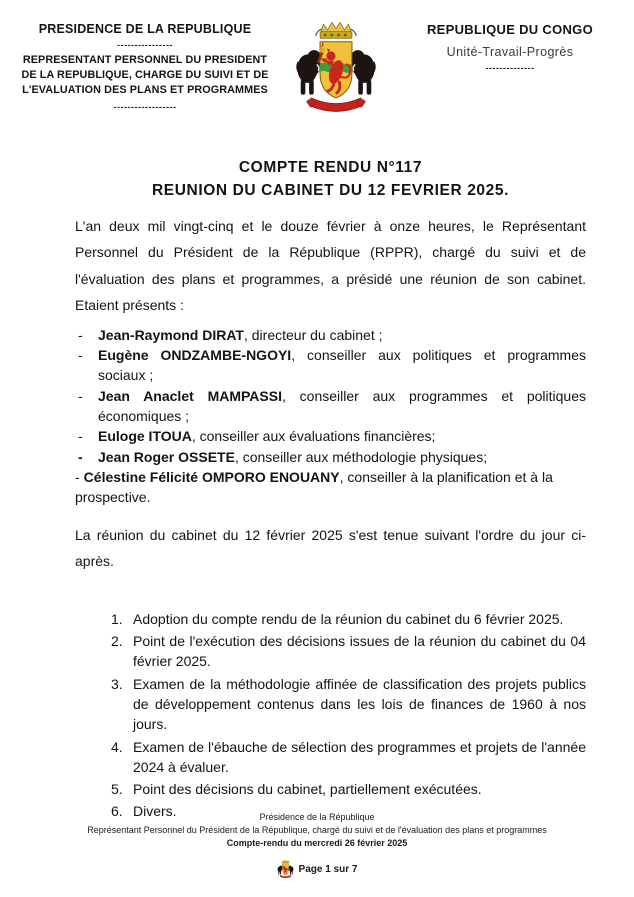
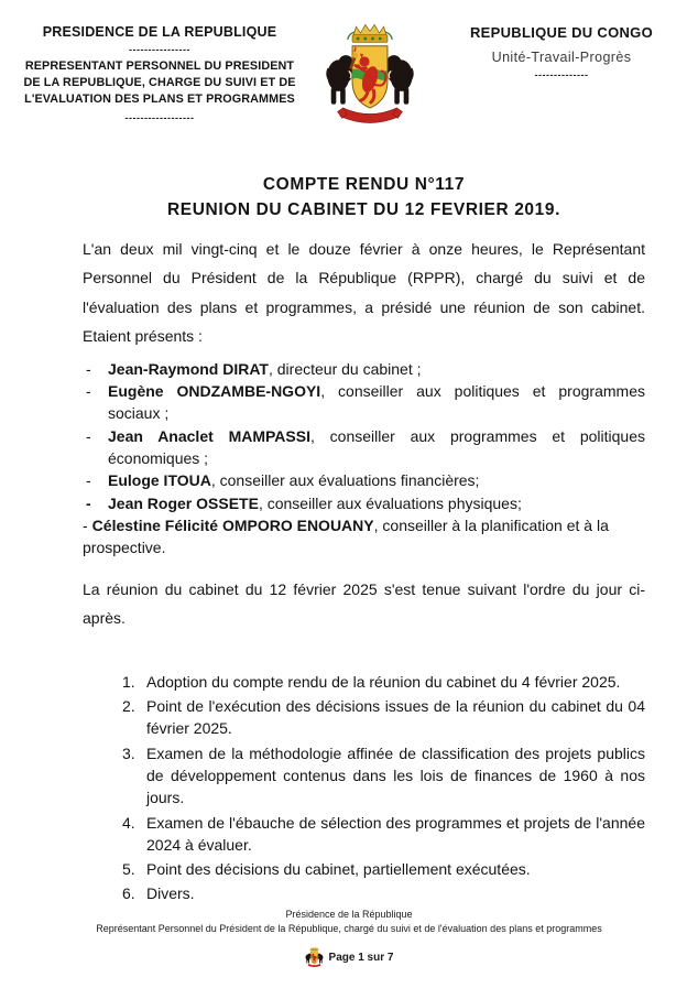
  PRESIDENCE DE LA REPUBLIQUE
  ----------------
  REPRESENTANT PERSONNEL DU PRESIDENT DE LA REPUBLIQUE, CHARGE DU SUIVI ET DE L'EVALUATION DES PLANS ET PROGRAMMES
  ------------------
  REPUBLIQUE DU CONGO
  Unité-Travail-Progrès
  --------------
  COMPTE RENDU N°117
- REUNION DU CABINET DU 12 FEVRIER 2025.
+ REUNION DU CABINET DU 12 FEVRIER 2019.
  L'an deux mil vingt-cinq et le douze février à onze heures, le Représentant Personnel du Président de la République (RPPR), chargé du suivi et de l'évaluation des plans et programmes, a présidé une réunion de son cabinet. Etaient présents :
  -
  Jean-Raymond DIRAT, directeur du cabinet ;
  -
  Eugène ONDZAMBE-NGOYI, conseiller aux politiques et programmes sociaux ;
  -
  Jean Anaclet MAMPASSI, conseiller aux programmes et politiques économiques ;
  -
  Euloge ITOUA, conseiller aux évaluations financières;
  -
- Jean Roger OSSETE, conseiller aux méthodologie physiques;
+ Jean Roger OSSETE, conseiller aux évaluations physiques;
  - Célestine Félicité OMPORO ENOUANY, conseiller à la planification et à la prospective.
  La réunion du cabinet du 12 février 2025 s'est tenue suivant l'ordre du jour ci-après.
  1.
- Adoption du compte rendu de la réunion du cabinet du 6 février 2025.
+ Adoption du compte rendu de la réunion du cabinet du 4 février 2025.
  2.
  Point de l'exécution des décisions issues de la réunion du cabinet du 04 février 2025.
  3.
  Examen de la méthodologie affinée de classification des projets publics de développement contenus dans les lois de finances de 1960 à nos jours.
  4.
  Examen de l'ébauche de sélection des programmes et projets de l'année 2024 à évaluer.
  5.
  Point des décisions du cabinet, partiellement exécutées.
  6.
  Divers.
  Présidence de la République
  Représentant Personnel du Président de la République, chargé du suivi et de l'évaluation des plans et programmes
- Compte-rendu du mercredi 26 février 2025
  Page 1 sur 7
